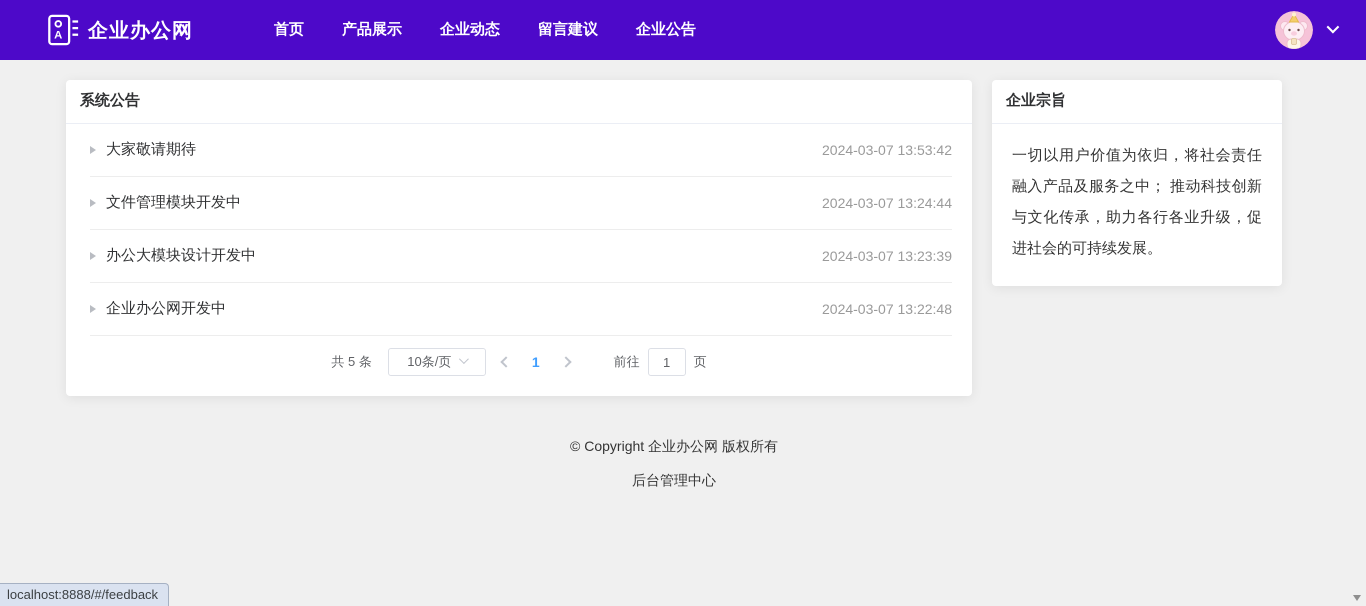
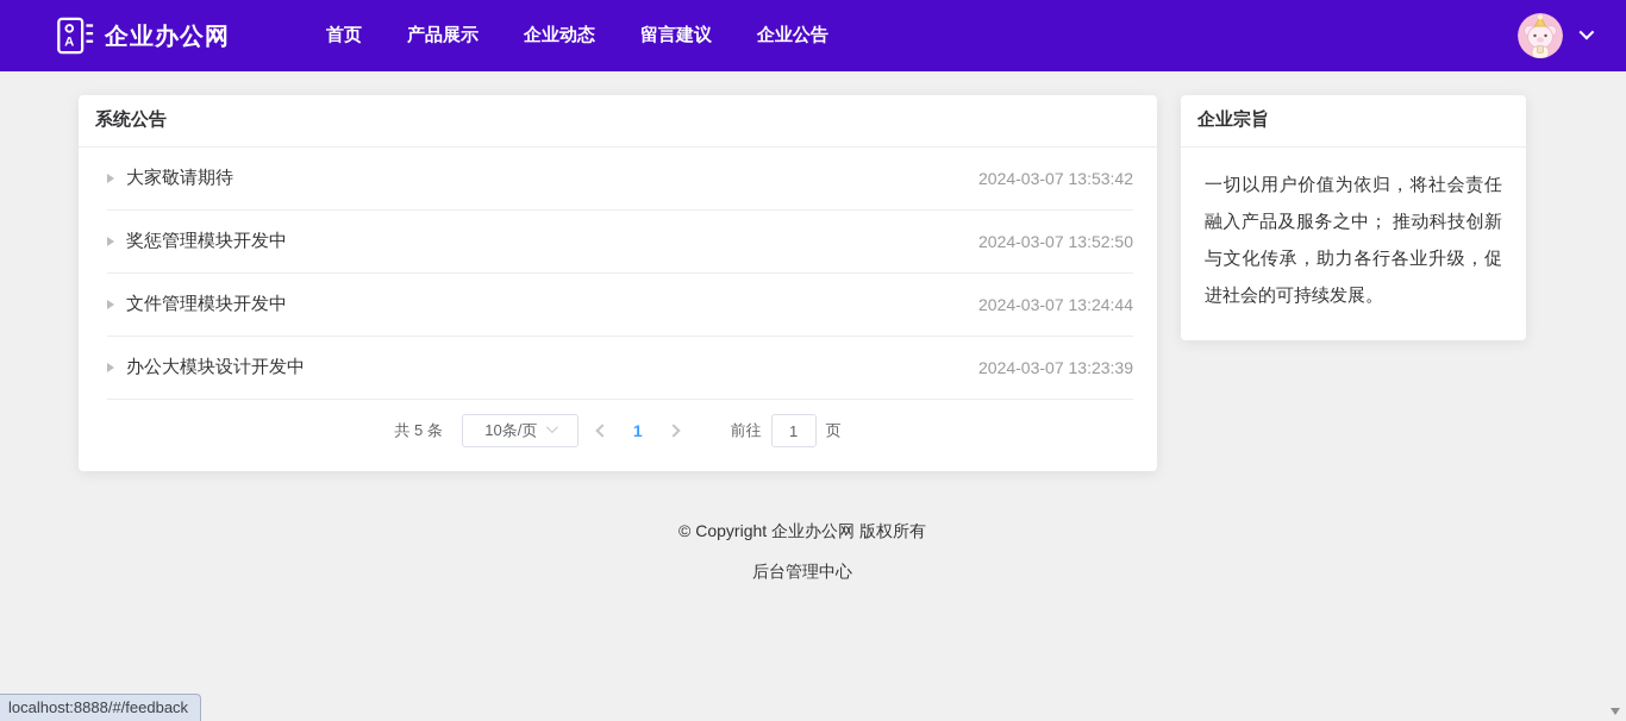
  A
  企业办公网
  首页
  产品展示
  企业动态
  留言建议
  企业公告
  系统公告
  大家敬请期待
  2024-03-07 13:53:42
+ 奖惩管理模块开发中
+ 2024-03-07 13:52:50
  文件管理模块开发中
  2024-03-07 13:24:44
  办公大模块设计开发中
  2024-03-07 13:23:39
- 企业办公网开发中
- 2024-03-07 13:22:48
  共 5 条
  10条/页
  1
  前往
  1
  页
  企业宗旨
  一切以用户价值为依归，将社会责任融入产品及服务之中； 推动科技创新与文化传承，助力各行各业升级，促进社会的可持续发展。
  © Copyright 企业办公网 版权所有
  后台管理中心
  localhost:8888/#/feedback
